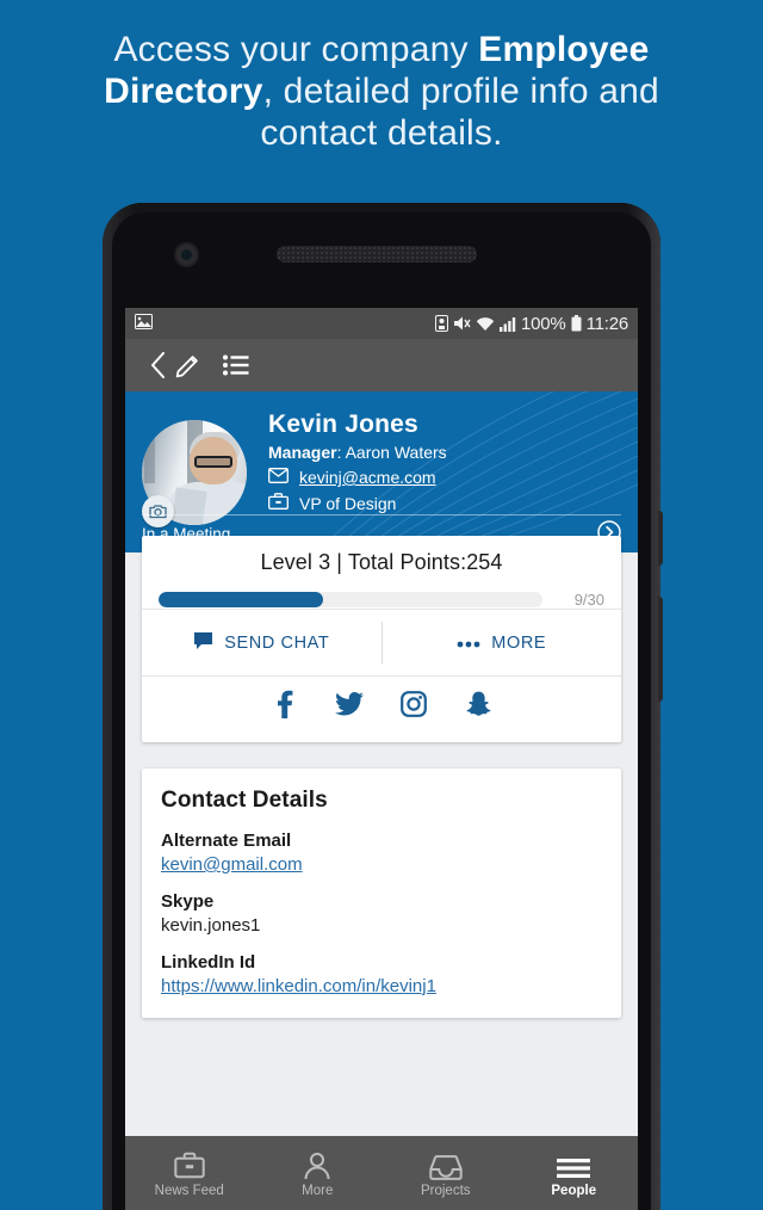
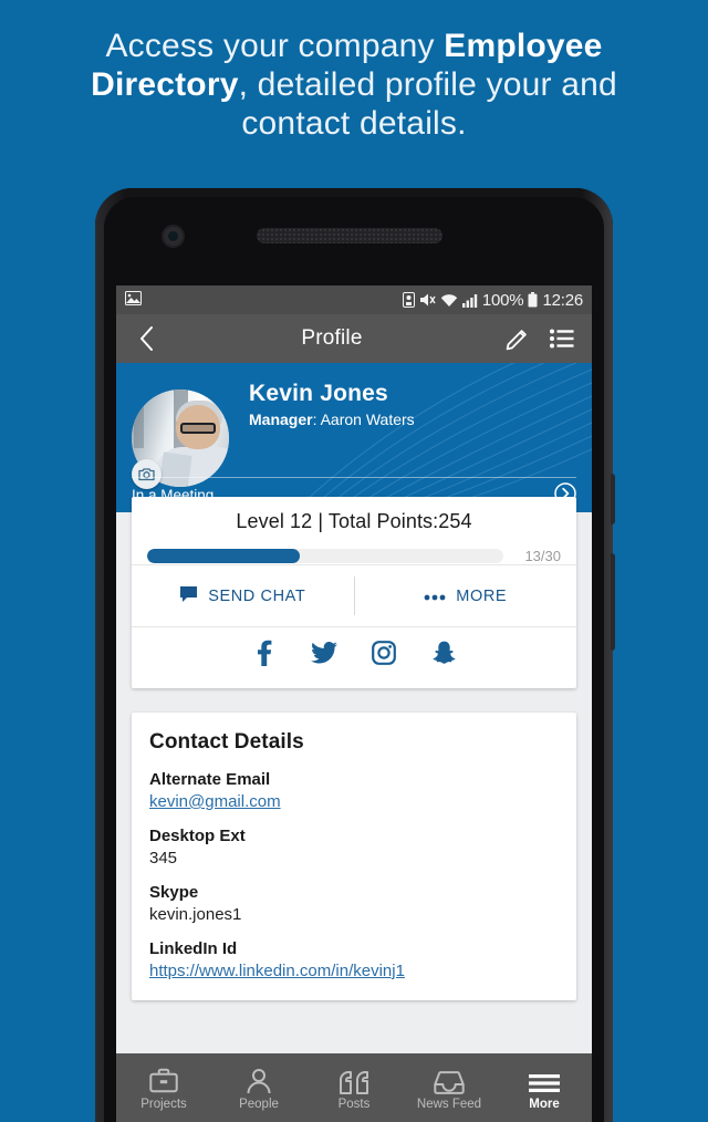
- Access your company Employee Directory, detailed profile info and contact details.
+ Access your company Employee Directory, detailed profile your and contact details.
  100%
- 11:26
+ 12:26
+ Profile
  Kevin Jones
  Manager: Aaron Waters
- kevinj@acme.com
- VP of Design
  In a Meeting
- Level 3 | Total Points:254
+ Level 12 | Total Points:254
- 9/30
+ 13/30
  SEND CHAT
  MORE
  Contact Details
  Alternate Email
  kevin@gmail.com
+ Desktop Ext
+ 345
  Skype
  kevin.jones1
  LinkedIn Id
  https://www.linkedin.com/in/kevinj1
- News Feed
+ Projects
- More
+ People
+ Posts
- Projects
+ News Feed
- People
+ More
